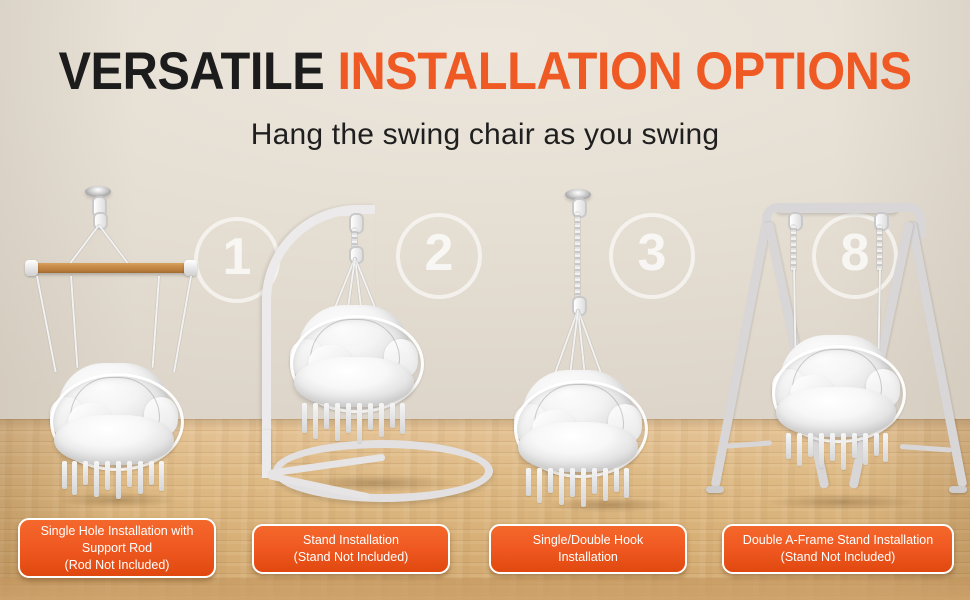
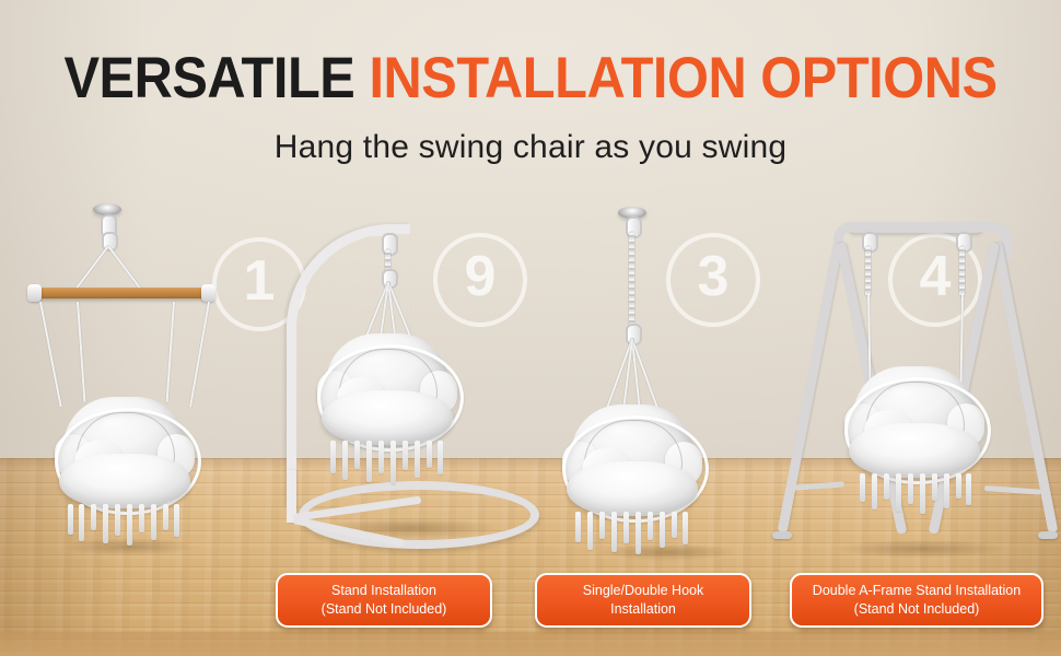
  VERSATILE INSTALLATION OPTIONS
  Hang the swing chair as you swing
  1
- 2
+ 9
  3
- 8
+ 4
- Single Hole Installation with
- Support Rod
- (Rod Not Included)
  Stand Installation
  (Stand Not Included)
  Single/Double Hook
  Installation
  Double A-Frame Stand Installation
  (Stand Not Included)
